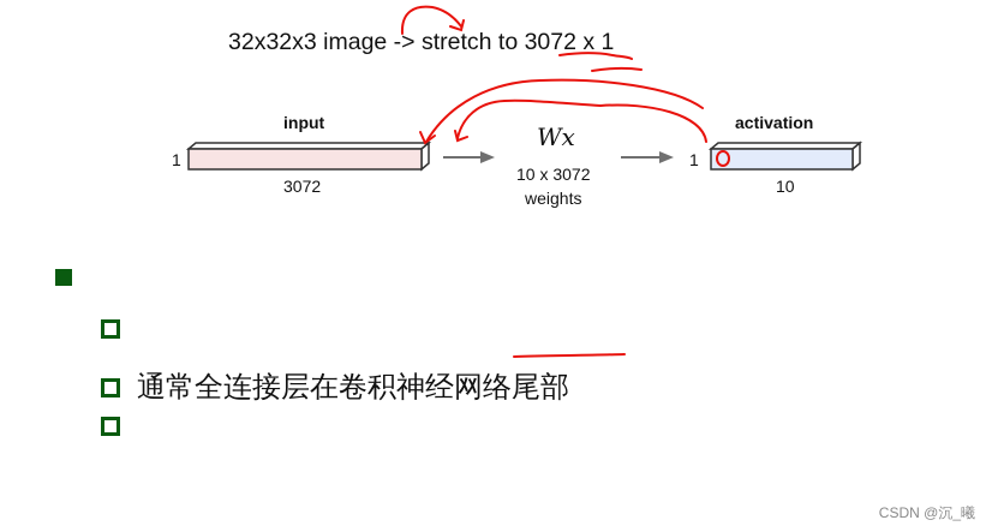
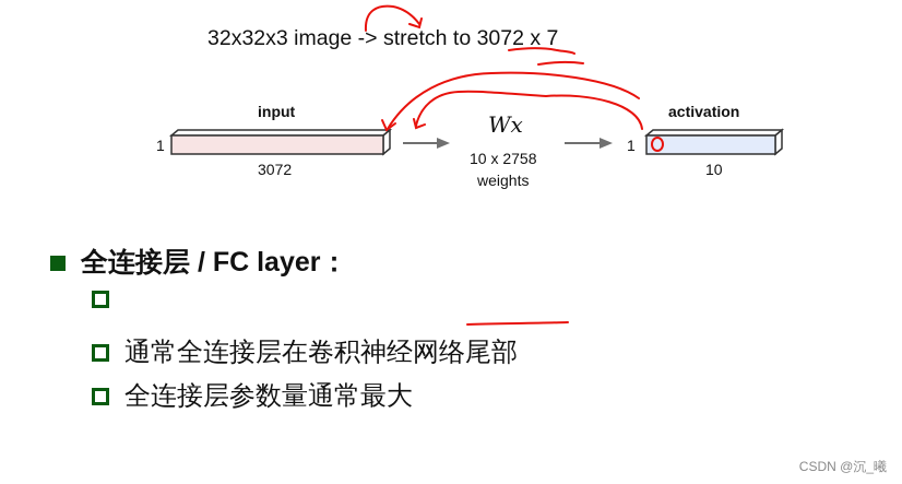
- 32x32x3 image -> stretch to 3072 x 1
+ 32x32x3 image -> stretch to 3072 x 7
  input
  1
  3072
  Wx
- 10 x 3072
+ 10 x 2758
  weights
  activation
  1
  10
+ 全连接层 / FC layer：
  通常全连接层在卷积神经网络尾部
+ 全连接层参数量通常最大
  CSDN @沉_曦
